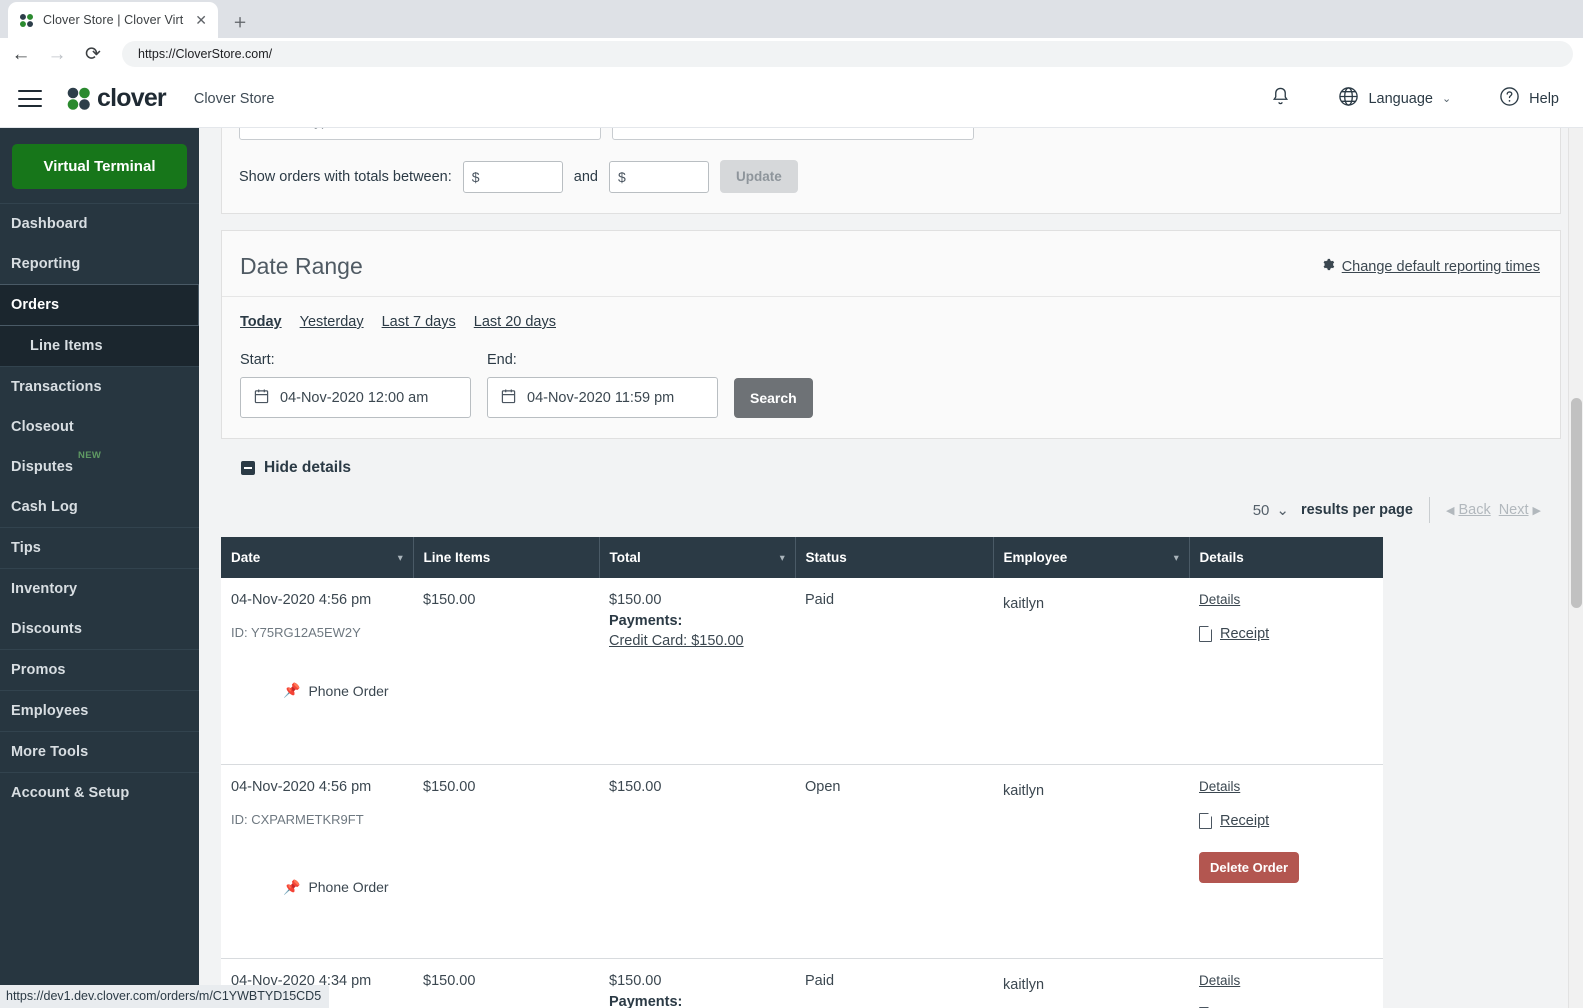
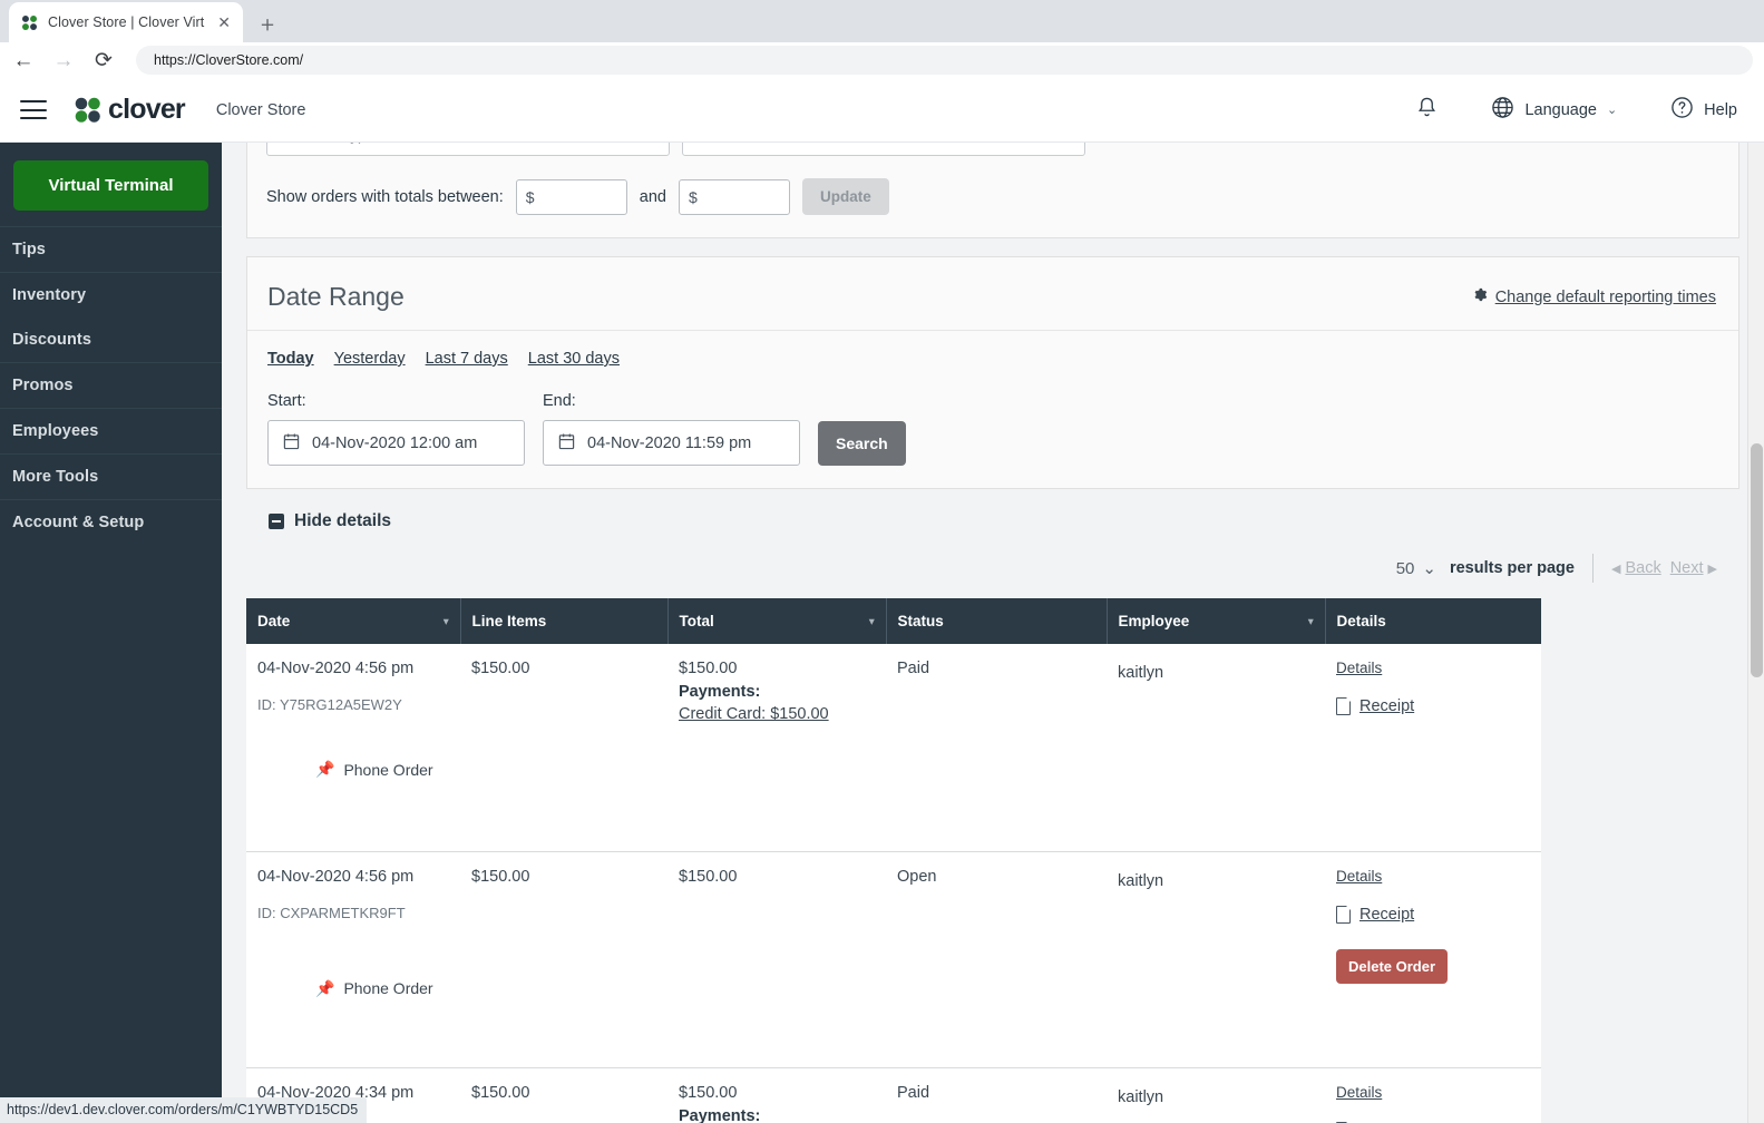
  Clover Store | Clover Virt
  ✕
  ＋
  ←
  →
  ⟳
  https://CloverStore.com/
  clover
  Clover Store
  Language
  ⌄
  Help
  Virtual Terminal
- Dashboard
- Reporting
- Orders
- Line Items
- Transactions
- Closeout
- Disputes
- NEW
- Cash Log
  Tips
  Inventory
  Discounts
  Promos
  Employees
  More Tools
  Account & Setup
  Show orders with totals between:
  $
  and
  $
  Update
  Date Range
  Change default reporting times
  Today
  Yesterday
  Last 7 days
- Last 20 days
+ Last 30 days
  Start:
  End:
  04-Nov-2020 12:00 am
  04-Nov-2020 11:59 pm
  Search
  Hide details
  50
  ⌄
  results per page
  ◀
  Back
  Next
  ▶
  Date ▾	Line Items	Total ▾	Status	Employee ▾	Details
  04-Nov-2020 4:56 pm ID: Y75RG12A5EW2Y 📌 Phone Order	$150.00	$150.00 Payments: Credit Card: $150.00	Paid	kaitlyn	Details Receipt
  04-Nov-2020 4:56 pm ID: CXPARMETKR9FT 📌 Phone Order	$150.00	$150.00	Open	kaitlyn	Details Receipt Delete Order
  04-Nov-2020 4:34 pm	$150.00	$150.00 Payments:	Paid	kaitlyn	Details
  https://dev1.dev.clover.com/orders/m/C1YWBTYD15CD5
